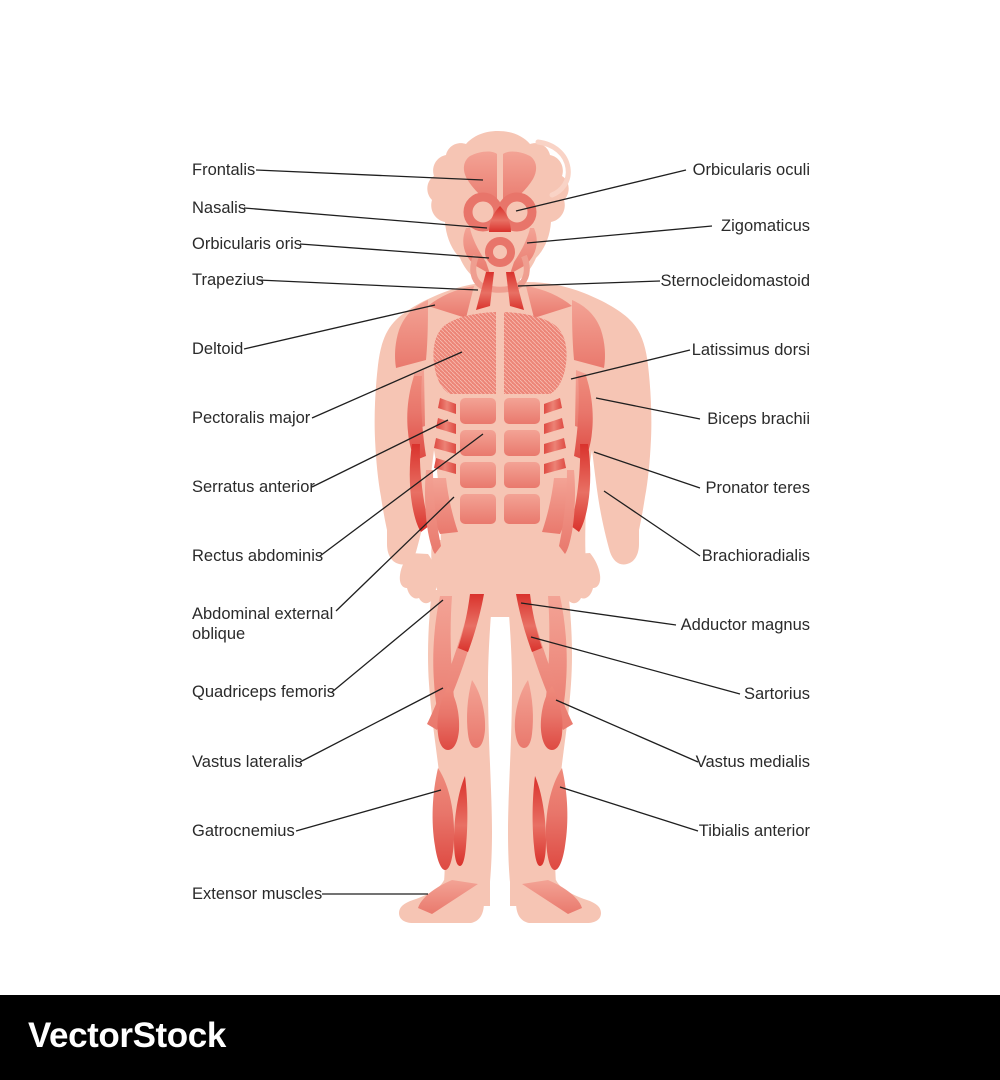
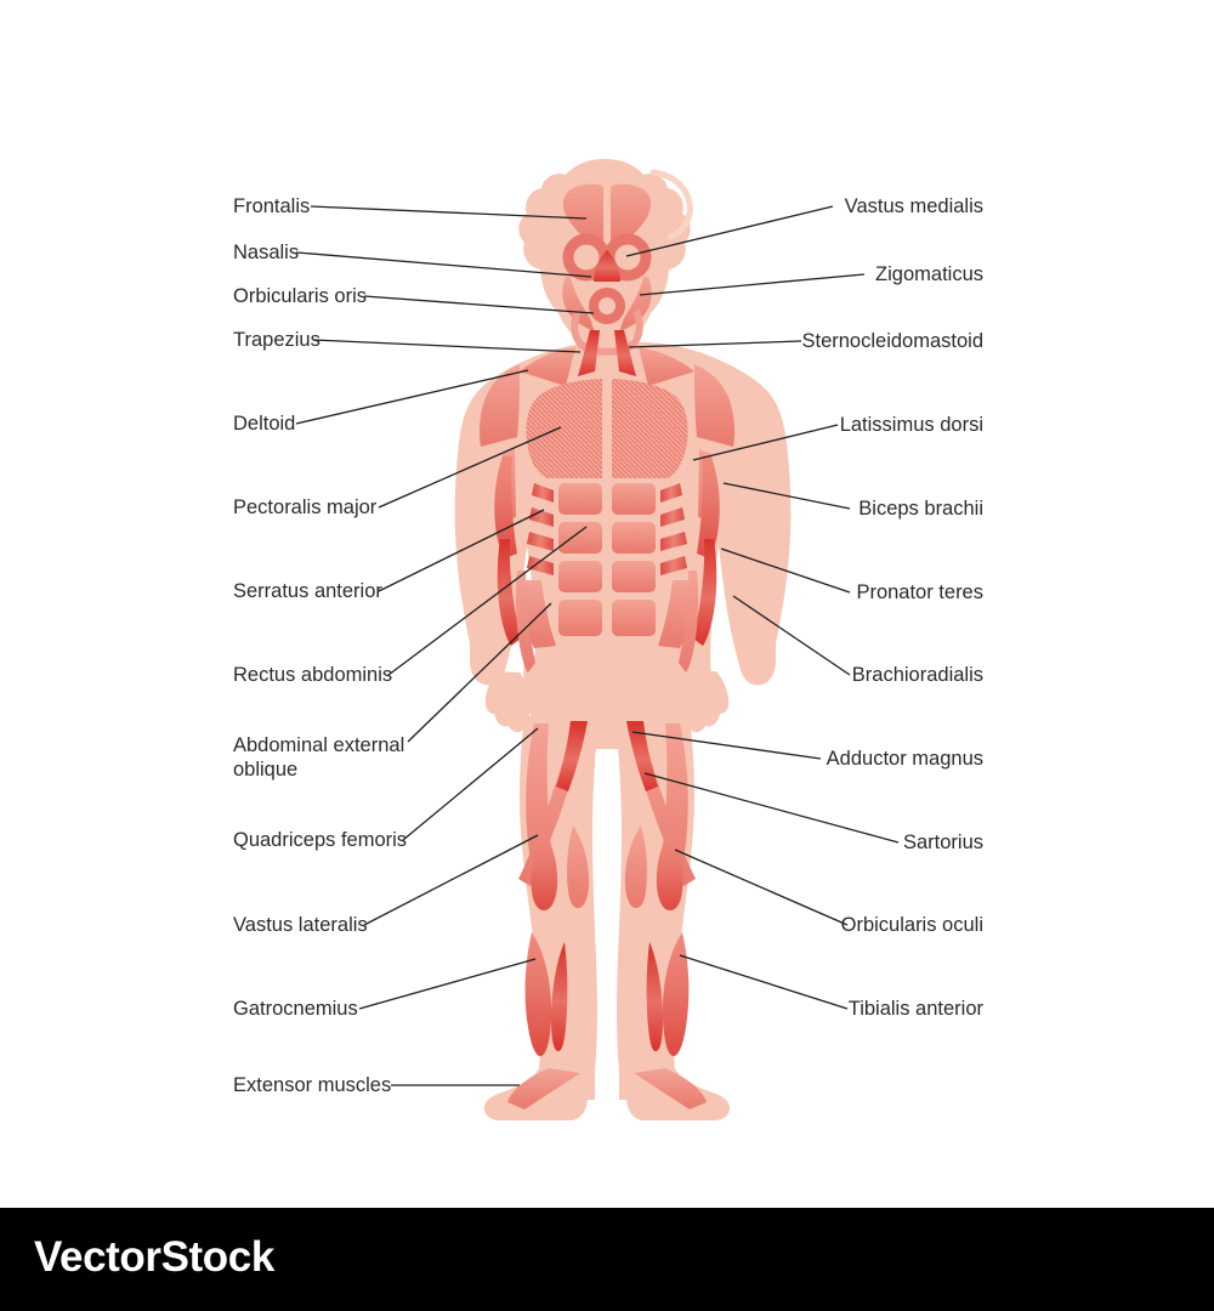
  Frontalis
  Nasalis
  Orbicularis oris
  Trapezius
  Deltoid
  Pectoralis major
  Serratus anterior
  Rectus abdominis
  Abdominal external oblique
  Quadriceps femoris
  Vastus lateralis
  Gatrocnemius
  Extensor muscles
- Orbicularis oculi
+ Vastus medialis
  Zigomaticus
  Sternocleidomastoid
  Latissimus dorsi
  Biceps brachii
  Pronator teres
  Brachioradialis
  Adductor magnus
  Sartorius
- Vastus medialis
+ Orbicularis oculi
  Tibialis anterior
  VectorStock
